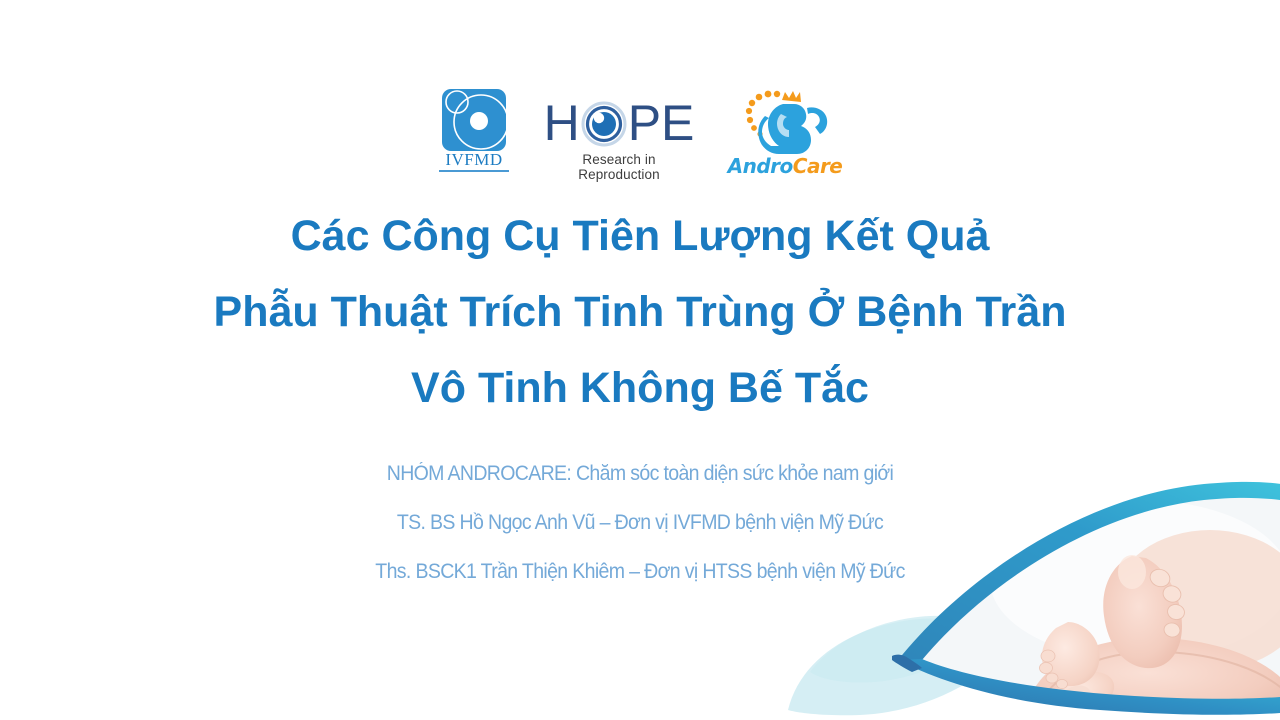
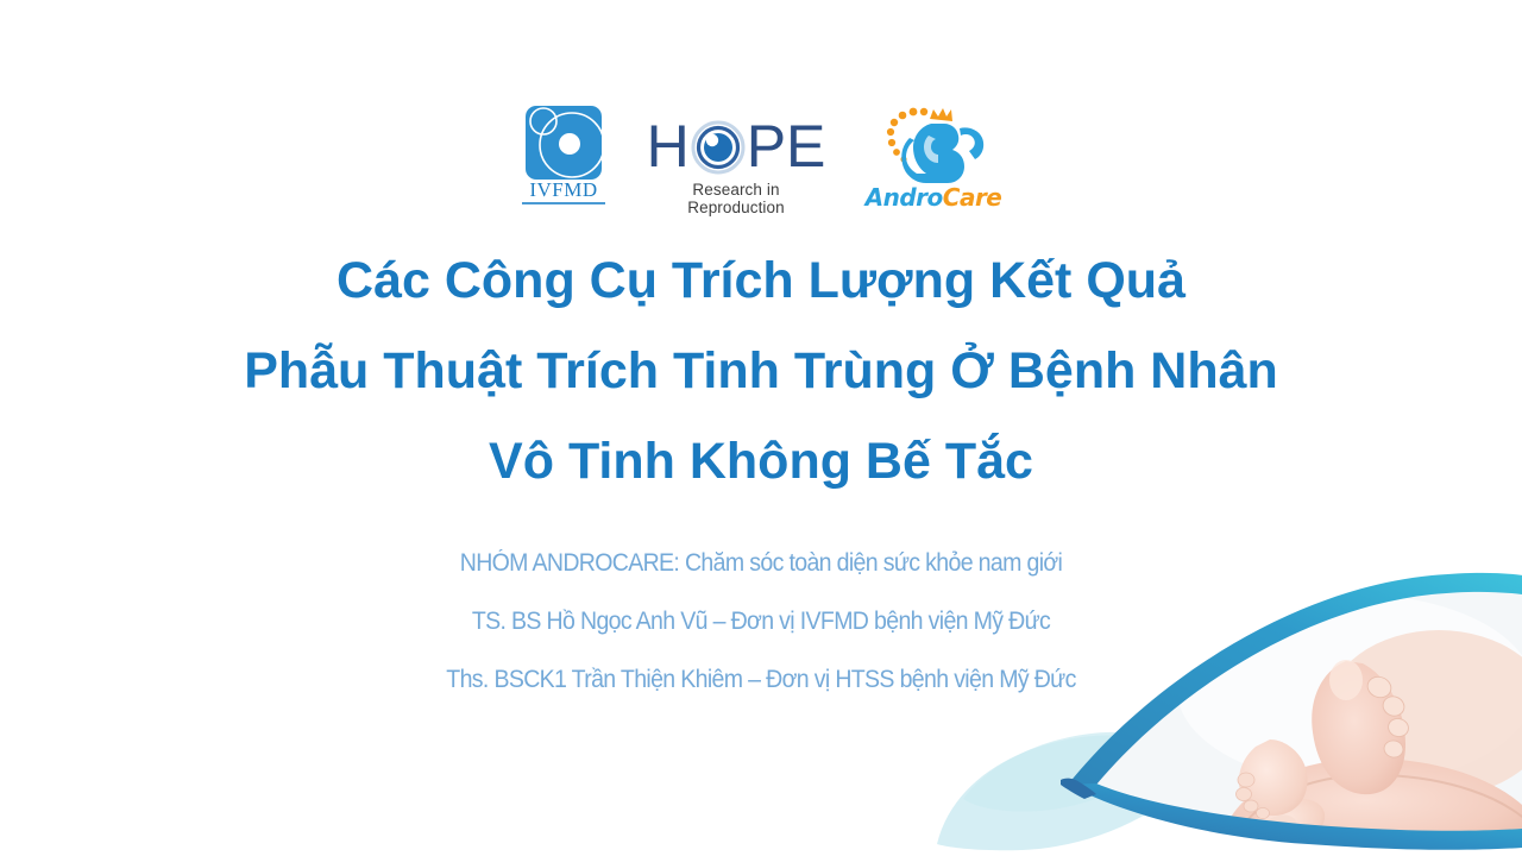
  IVFMD
  H
  PE
  Research in Reproduction
  AndroCare
- Các Công Cụ Tiên Lượng Kết Quả
+ Các Công Cụ Trích Lượng Kết Quả
- Phẫu Thuật Trích Tinh Trùng Ở Bệnh Trần
+ Phẫu Thuật Trích Tinh Trùng Ở Bệnh Nhân
  Vô Tinh Không Bế Tắc
  NHÓM ANDROCARE: Chăm sóc toàn diện sức khỏe nam giới
  TS. BS Hồ Ngọc Anh Vũ – Đơn vị IVFMD bệnh viện Mỹ Đức
  Ths. BSCK1 Trần Thiện Khiêm – Đơn vị HTSS bệnh viện Mỹ Đức
